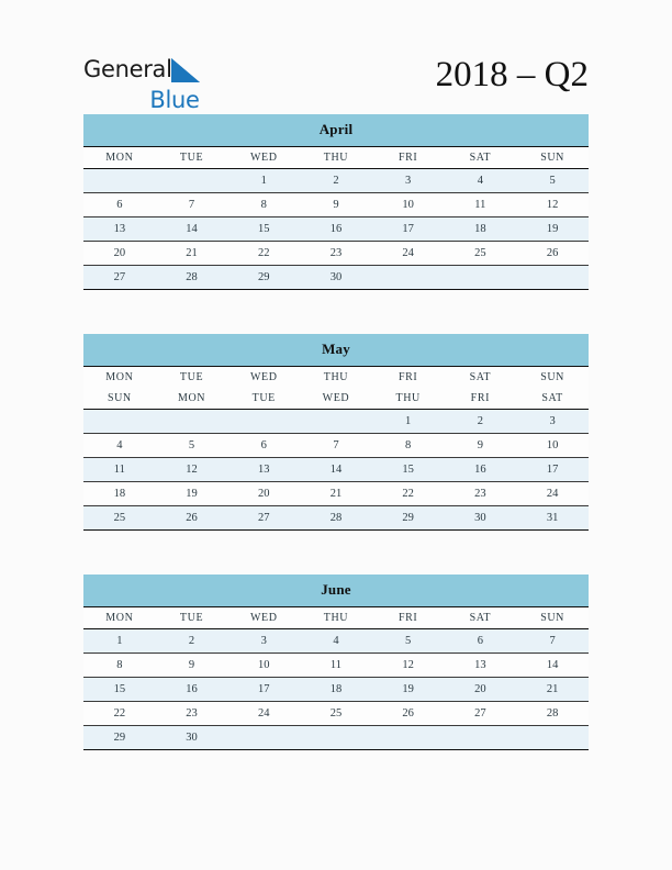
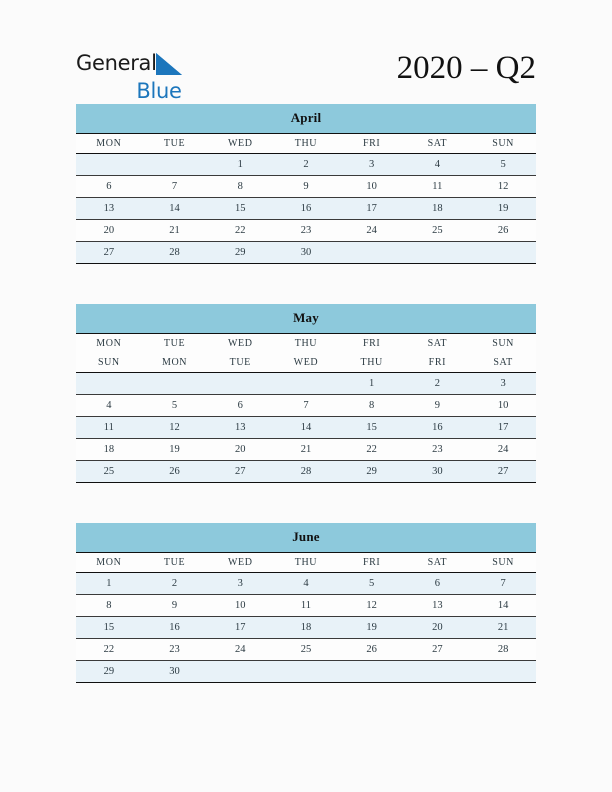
  General
  Blue
- 2018 – Q2
+ 2020 – Q2
  April
  MON	TUE	WED	THU	FRI	SAT	SUN
  		1	2	3	4	5
  6	7	8	9	10	11	12
  13	14	15	16	17	18	19
  20	21	22	23	24	25	26
  27	28	29	30
  May
  MON	TUE	WED	THU	FRI	SAT	SUN
  SUN	MON	TUE	WED	THU	FRI	SAT
  				1	2	3
  4	5	6	7	8	9	10
  11	12	13	14	15	16	17
  18	19	20	21	22	23	24
- 25	26	27	28	29	30	31
+ 25	26	27	28	29	30	27
  June
  MON	TUE	WED	THU	FRI	SAT	SUN
  1	2	3	4	5	6	7
  8	9	10	11	12	13	14
  15	16	17	18	19	20	21
  22	23	24	25	26	27	28
  29	30
